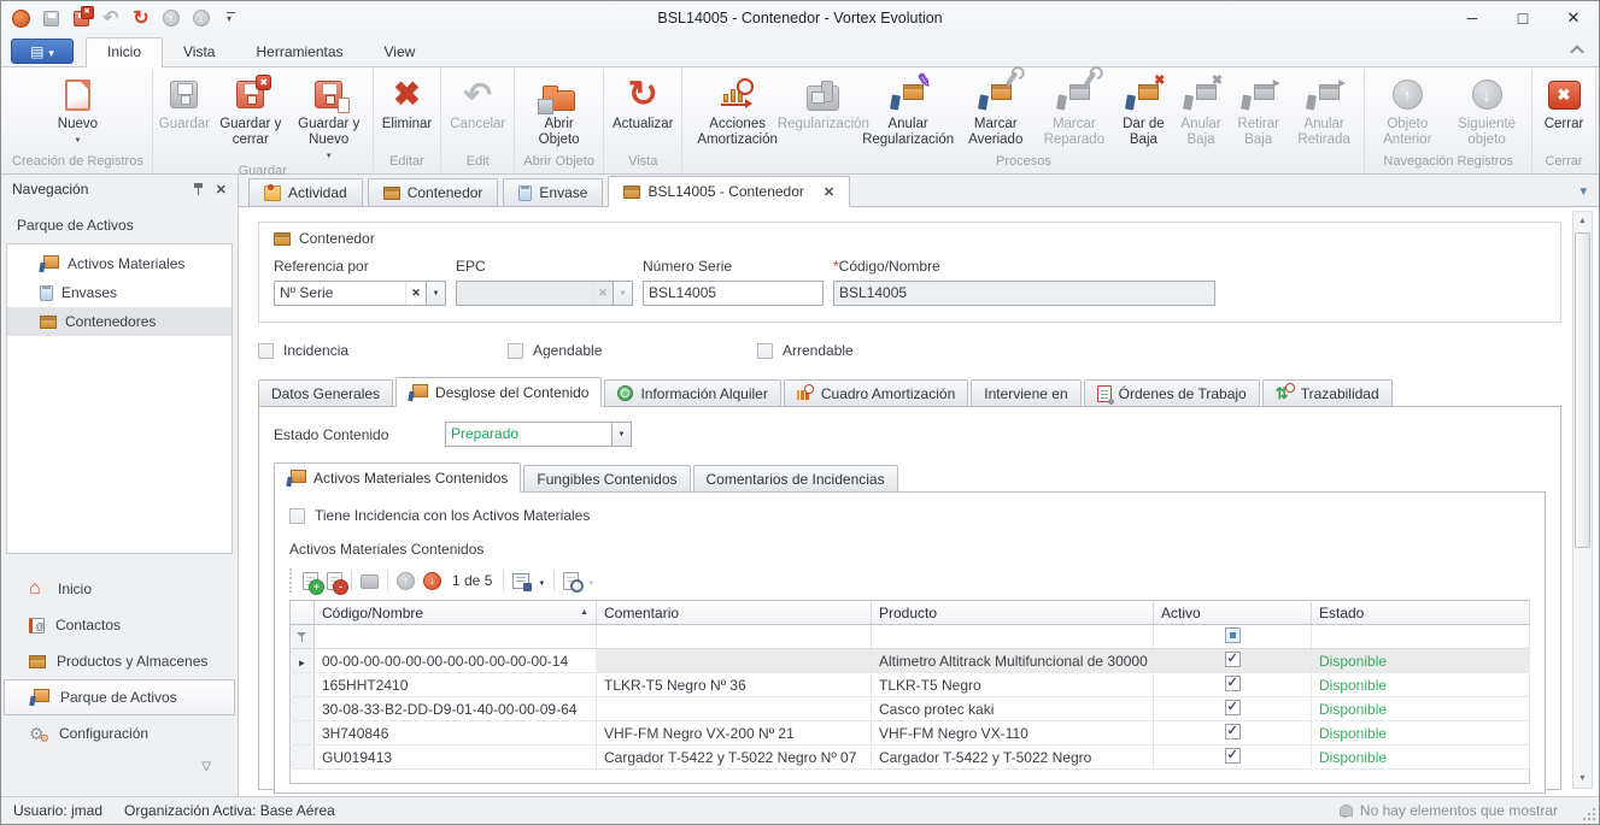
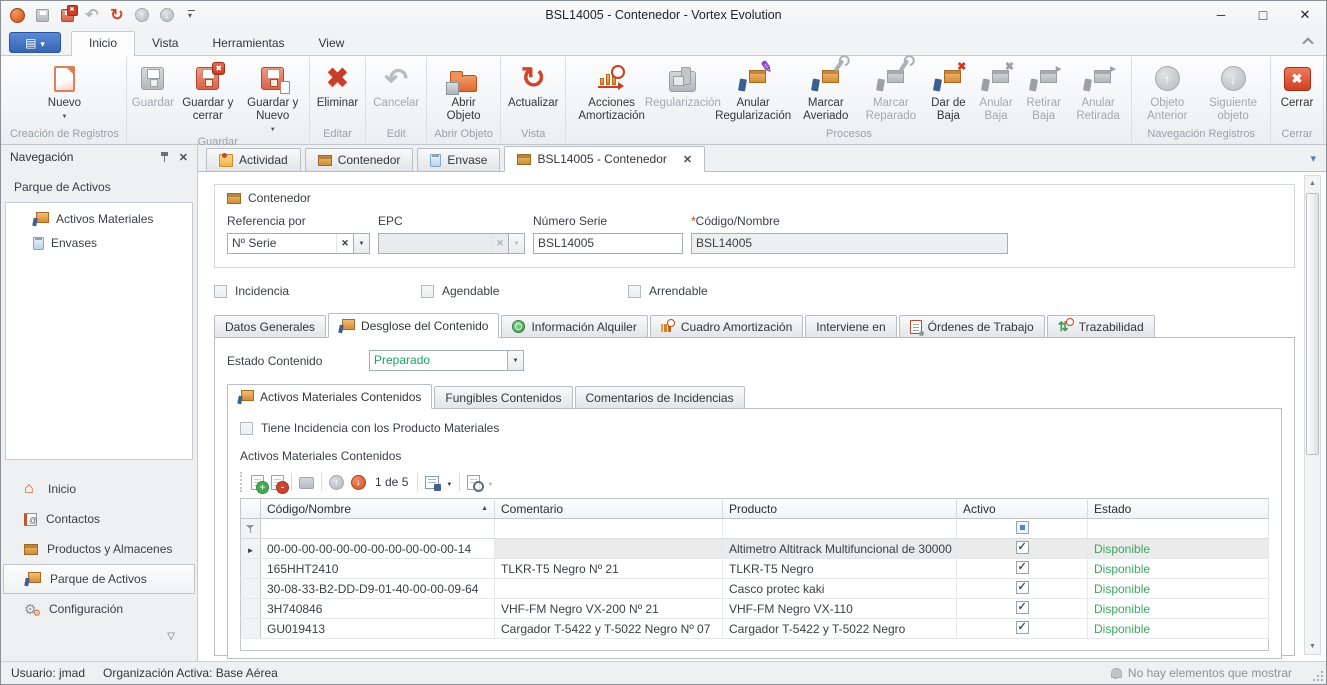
  BSL14005 - Contenedor - Vortex Evolution
  Inicio
  Vista
  Herramientas
  View
  Nuevo
  Creación de Registros
  Guardar
  Guardar y cerrar
  Guardar y Nuevo
  Guardar
  Eliminar
  Editar
  Cancelar
  Edit
  Abrir Objeto
  Abrir Objeto
  Actualizar
  Vista
  Acciones Amortización
  Regularización
  Anular Regularización
  Marcar Averiado
  Marcar Reparado
  Dar de Baja
  Anular Baja
  Retirar Baja
  Anular Retirada
  Procesos
  Objeto Anterior
  Siguiente objeto
  Navegación Registros
  Cerrar
  Cerrar
  Navegación
  Parque de Activos
  Activos Materiales
  Envases
- Contenedores
  Inicio
  Contactos
  Productos y Almacenes
  Parque de Activos
  Configuración
  Actividad
  Contenedor
  Envase
  BSL14005 - Contenedor
  Contenedor
  Referencia por
  Nº Serie
  EPC
  Número Serie
  BSL14005
  *Código/Nombre
  BSL14005
  Incidencia
  Agendable
  Arrendable
  Datos Generales
  Desglose del Contenido
  Información Alquiler
  Cuadro Amortización
  Interviene en
  Órdenes de Trabajo
  Trazabilidad
  Estado Contenido
  Preparado
  Activos Materiales Contenidos
  Fungibles Contenidos
  Comentarios de Incidencias
- Tiene Incidencia con los Activos Materiales
+ Tiene Incidencia con los Producto Materiales
  Activos Materiales Contenidos
  1 de 5
  	Código/Nombre	Comentario	Producto	Activo	Estado
  	00-00-00-00-00-00-00-00-00-00-00-14		Altimetro Altitrack Multifuncional de 30000		Disponible
- 	165HHT2410	TLKR-T5 Negro Nº 36	TLKR-T5 Negro		Disponible
+ 	165HHT2410	TLKR-T5 Negro Nº 21	TLKR-T5 Negro		Disponible
  	30-08-33-B2-DD-D9-01-40-00-00-09-64		Casco protec kaki		Disponible
  	3H740846	VHF-FM Negro VX-200 Nº 21	VHF-FM Negro VX-110		Disponible
  	GU019413	Cargador T-5422 y T-5022 Negro Nº 07	Cargador T-5422 y T-5022 Negro		Disponible
  Usuario: jmad
  Organización Activa: Base Aérea
  No hay elementos que mostrar
